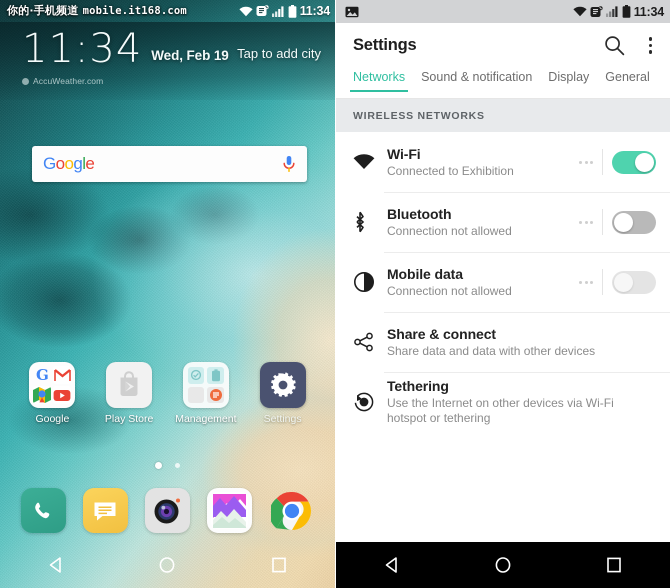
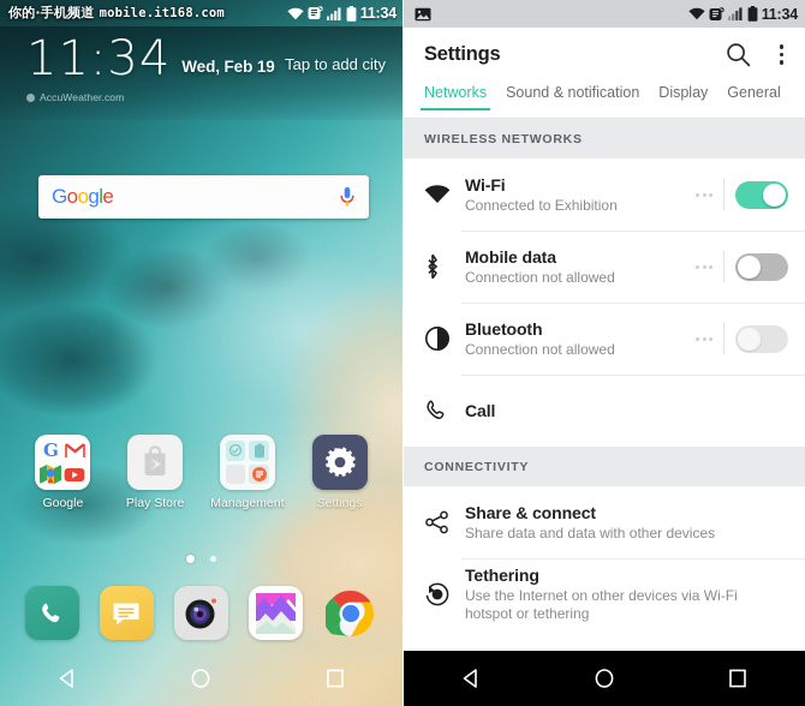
  你的·手机频道 mobile.it168.com
  11:34
  11:34
  Wed, Feb 19
  Tap to add city
  AccuWeather.com
  Google
  G
  Google
  Play Store
  Management
  Settings
  11:34
  Settings
  Networks
  Sound & notification
  Display
  General
  WIRELESS NETWORKS
  Wi-Fi
  Connected to Exhibition
- Bluetooth
+ Mobile data
  Connection not allowed
- Mobile data
+ Bluetooth
  Connection not allowed
+ Call
+ CONNECTIVITY
  Share & connect
  Share data and data with other devices
  Tethering
  Use the Internet on other devices via Wi-Fi hotspot or tethering
